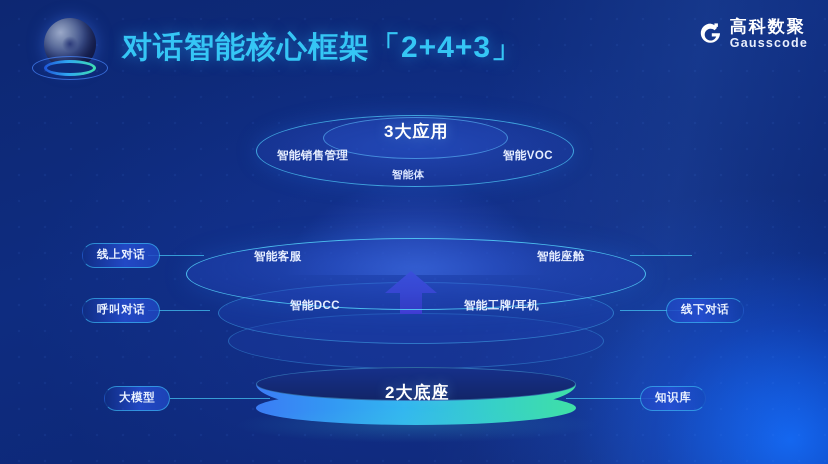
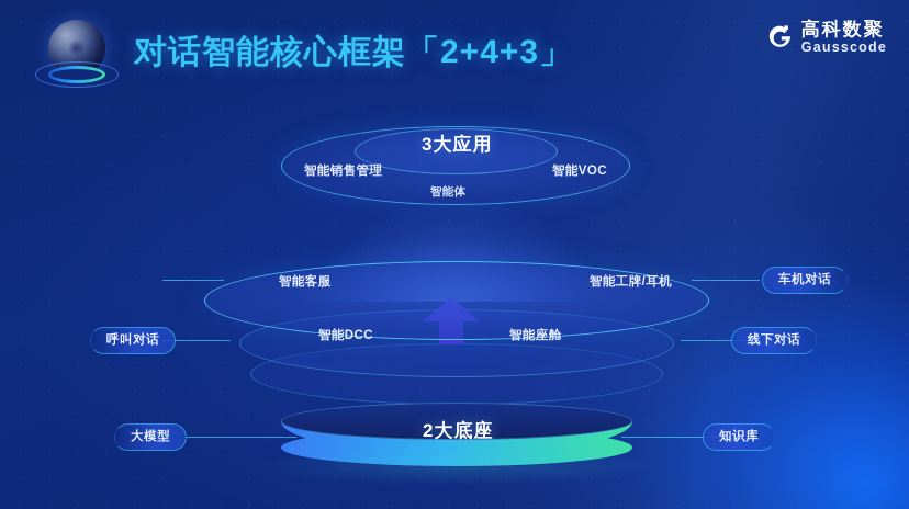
  对话智能核心框架「2+4+3」
  高科数聚
  Gausscode
  3大应用
  智能销售管理
  智能VOC
  智能体
  智能客服
- 智能座舱
+ 智能工牌/耳机
  智能DCC
- 智能工牌/耳机
+ 智能座舱
  2大底座
- 线上对话
  呼叫对话
  大模型
+ 车机对话
  线下对话
  知识库
